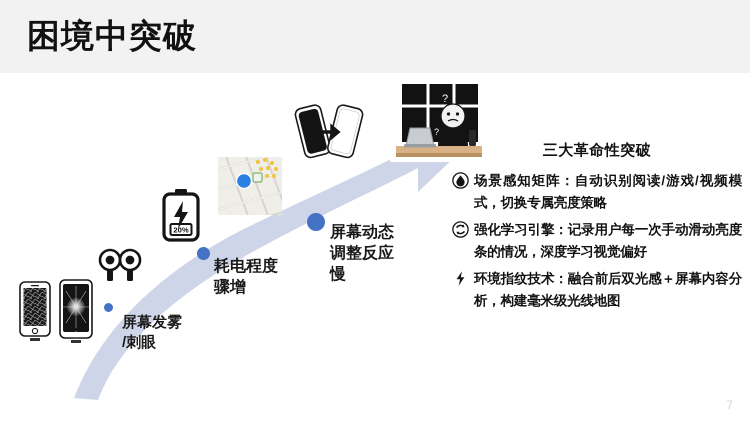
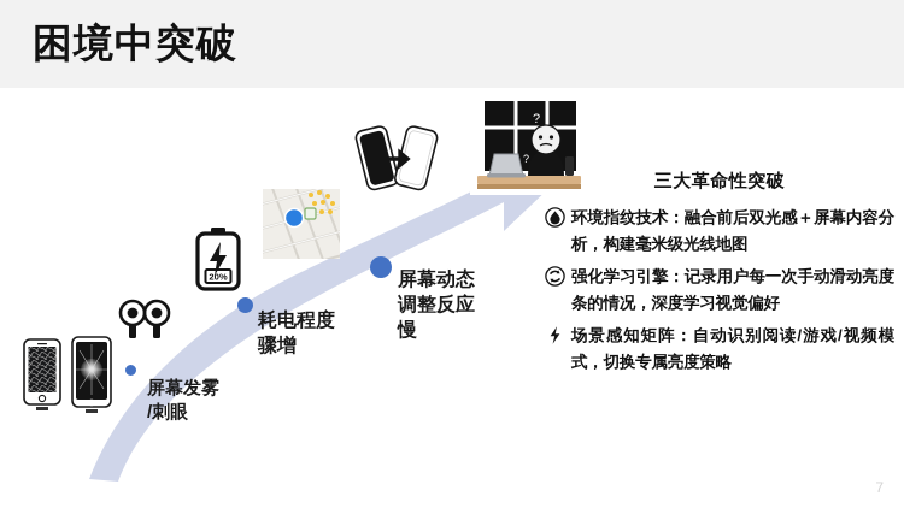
  困境中突破
  20%
  ?
  ?
  屏幕发雾
  /刺眼
  耗电程度
  骤增
  屏幕动态
  调整反应
  慢
  三大革命性突破
- 场景感知矩阵：自动识别阅读/游戏/视频模式，切换专属亮度策略
+ 环境指纹技术：融合前后双光感＋屏幕内容分析，构建毫米级光线地图
  强化学习引擎：记录用户每一次手动滑动亮度条的情况，深度学习视觉偏好
- 环境指纹技术：融合前后双光感＋屏幕内容分析，构建毫米级光线地图
+ 场景感知矩阵：自动识别阅读/游戏/视频模式，切换专属亮度策略
  7
